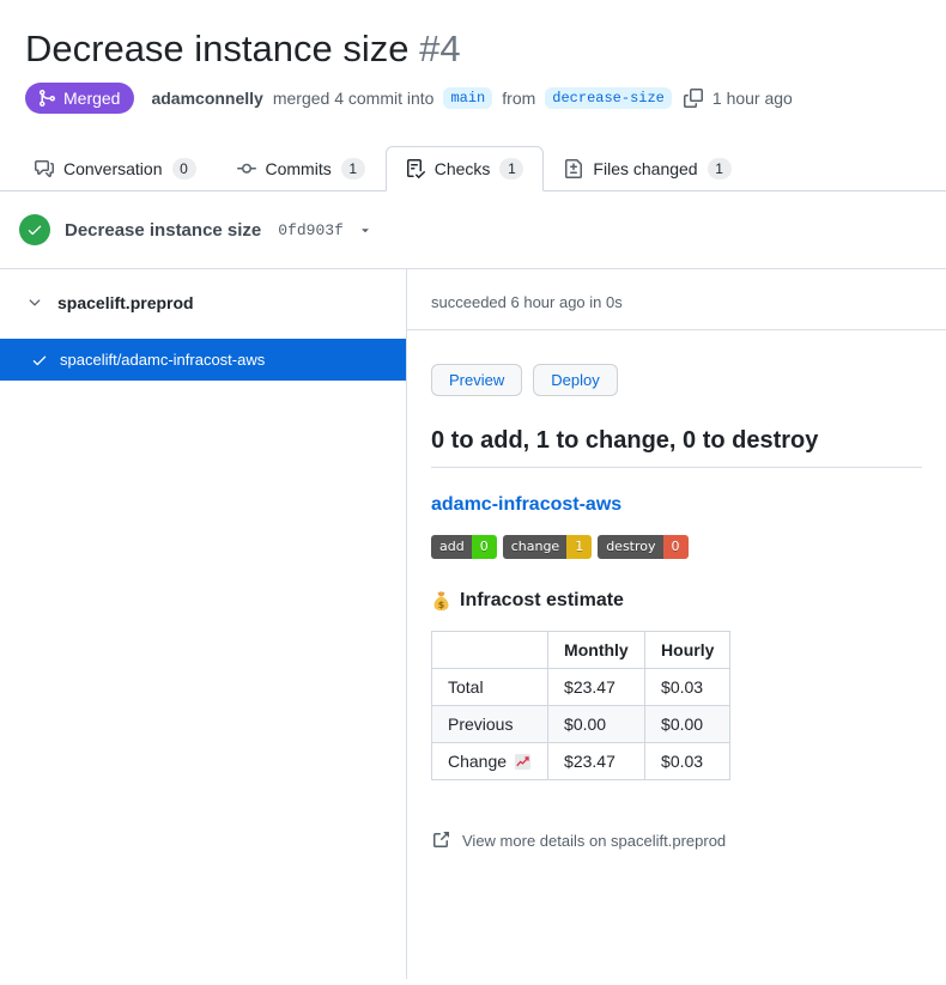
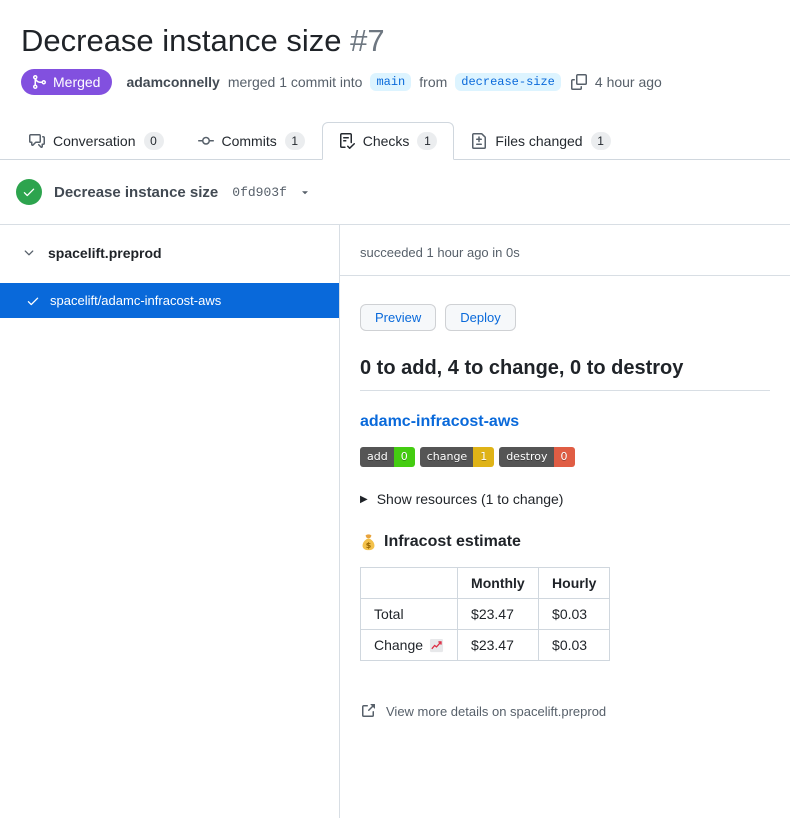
- Decrease instance size #4
+ Decrease instance size #7
  Merged
  adamconnelly
- merged 4 commit into
+ merged 1 commit into
  main
  from
  decrease-size
- 1 hour ago
+ 4 hour ago
  Conversation
  0
  Commits
  1
  Checks
  1
  Files changed
  1
  Decrease instance size
  0fd903f
  spacelift.preprod
  spacelift/adamc-infracost-aws
- succeeded 6 hour ago in 0s
+ succeeded 1 hour ago in 0s
  Preview
  Deploy
- 0 to add, 1 to change, 0 to destroy
+ 0 to add, 4 to change, 0 to destroy
  adamc-infracost-aws
  add
  0
  change
  1
  destroy
  0
+ ▶
+ Show resources (1 to change)
  $
  Infracost estimate
  	Monthly	Hourly
  Total	$23.47	$0.03
- Previous	$0.00	$0.00
  Change	$23.47	$0.03
  View more details on spacelift.preprod
